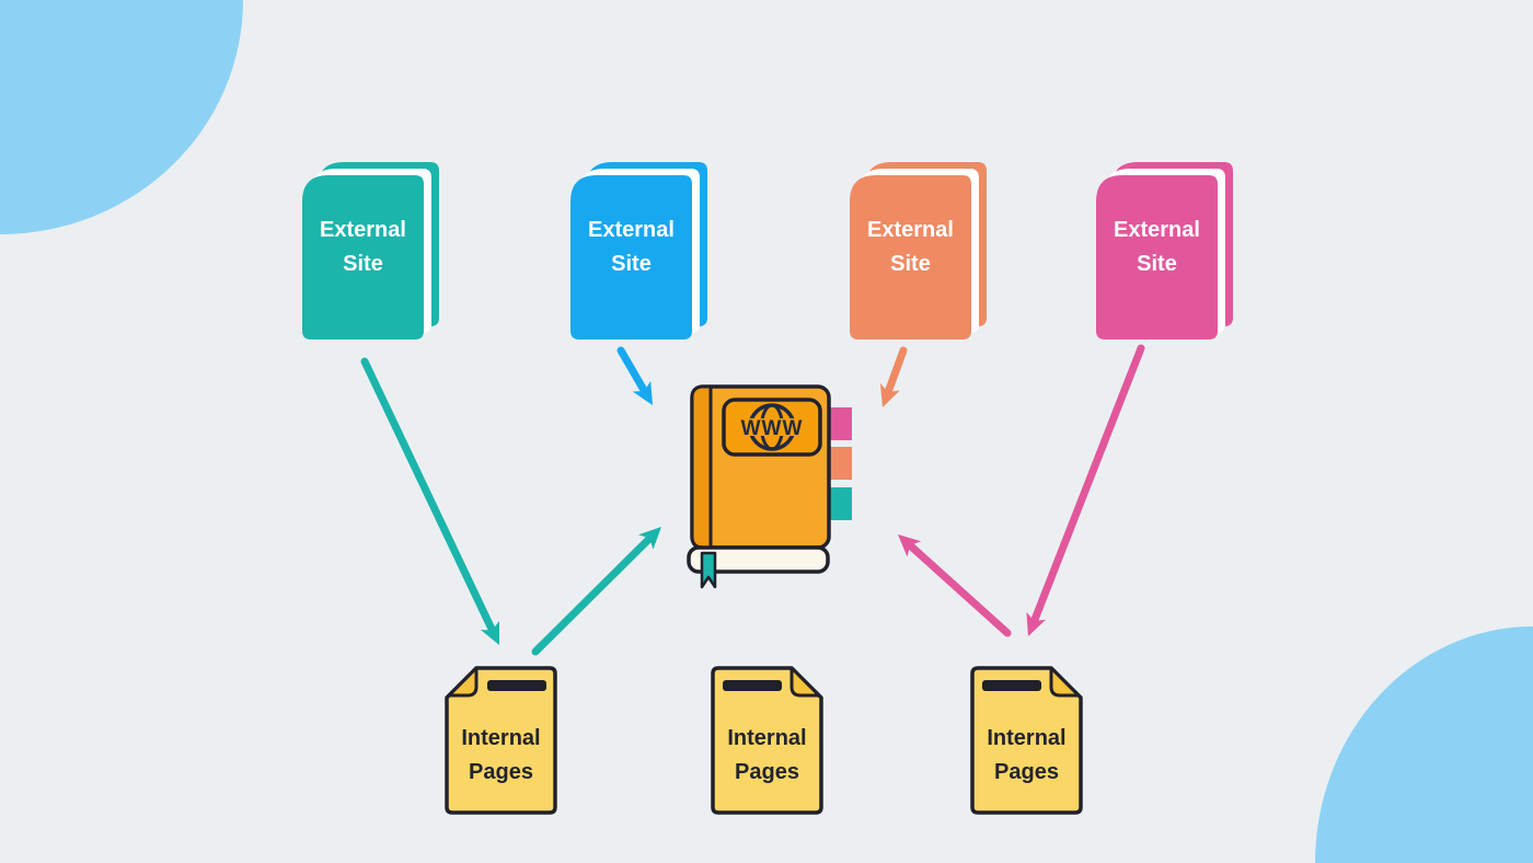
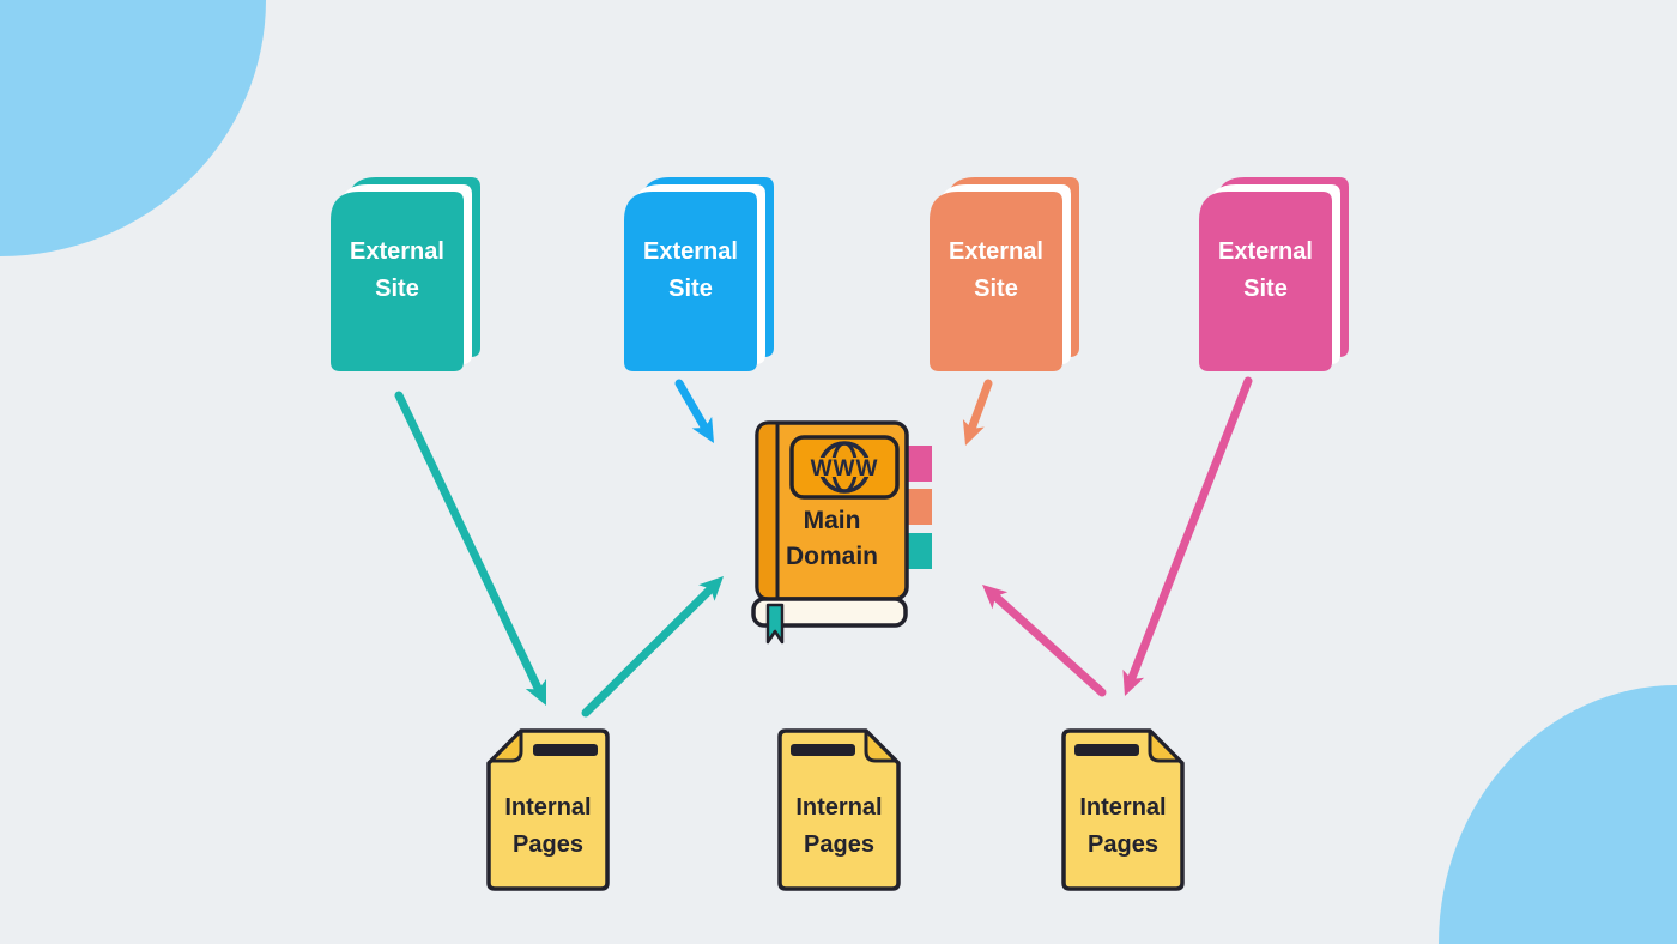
  External Site
  External Site
  External Site
  External Site
  WWW
+ Main Domain
  Internal Pages
  Internal Pages
  Internal Pages
